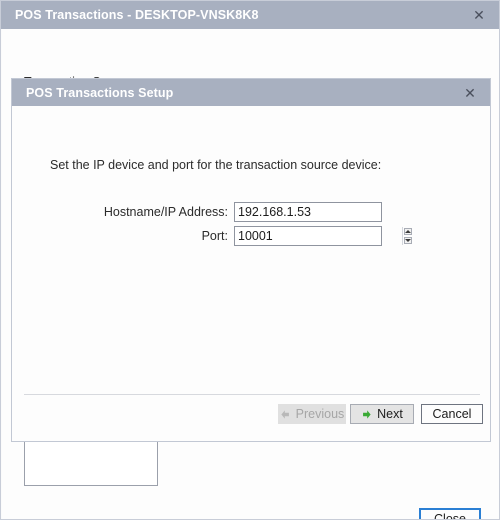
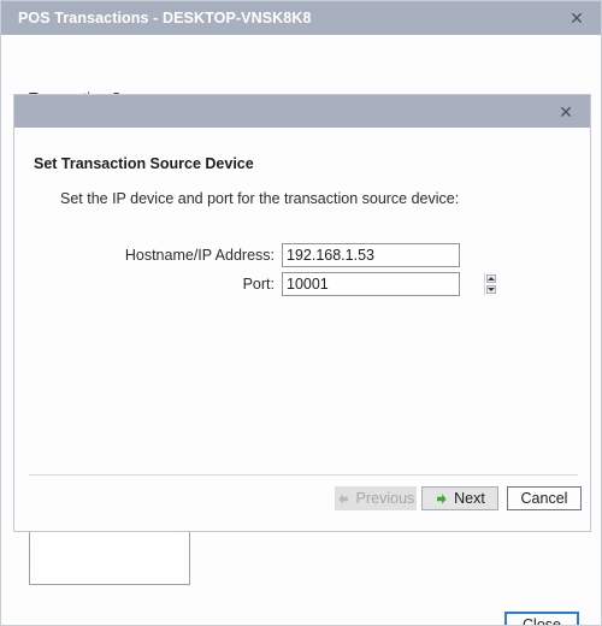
  POS Transactions - DESKTOP-VNSK8K8
  ✕
- POS Transactions Setup
  ✕
+ Set Transaction Source Device
  Set the IP device and port for the transaction source device:
  Hostname/IP Address:
  192.168.1.53
  Port:
  10001
  Previous
  Next
  Cancel
